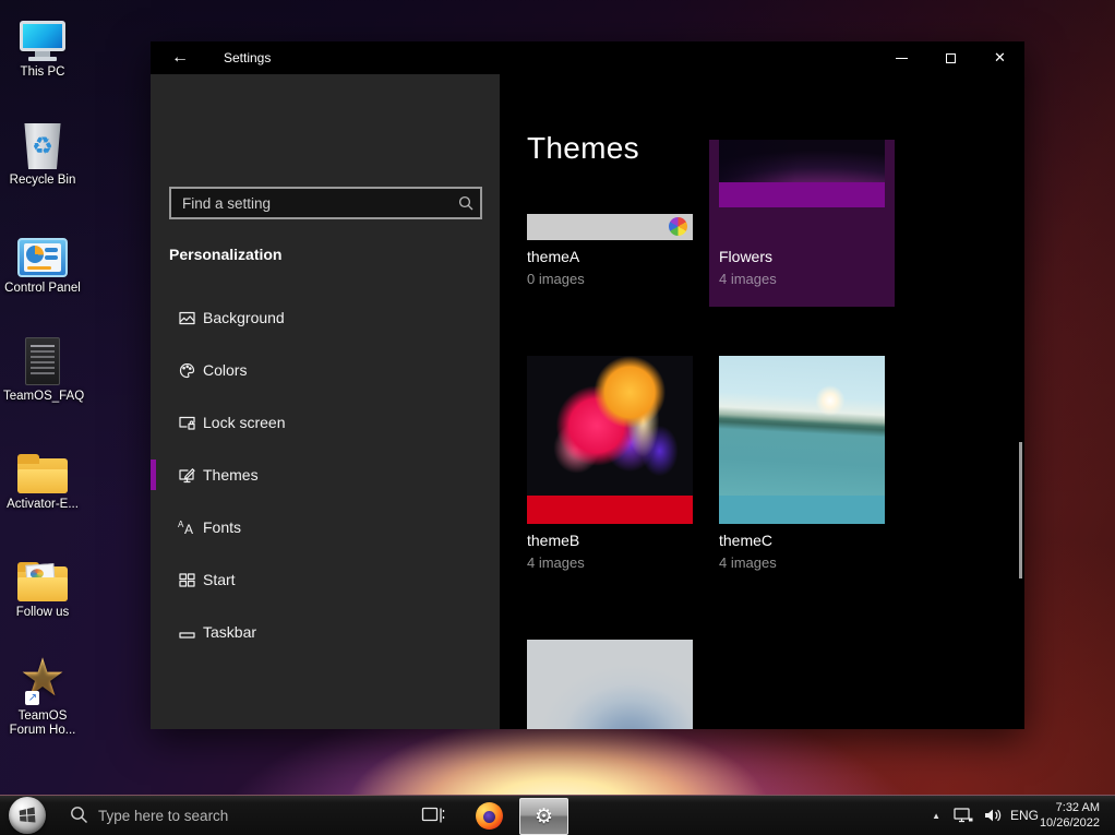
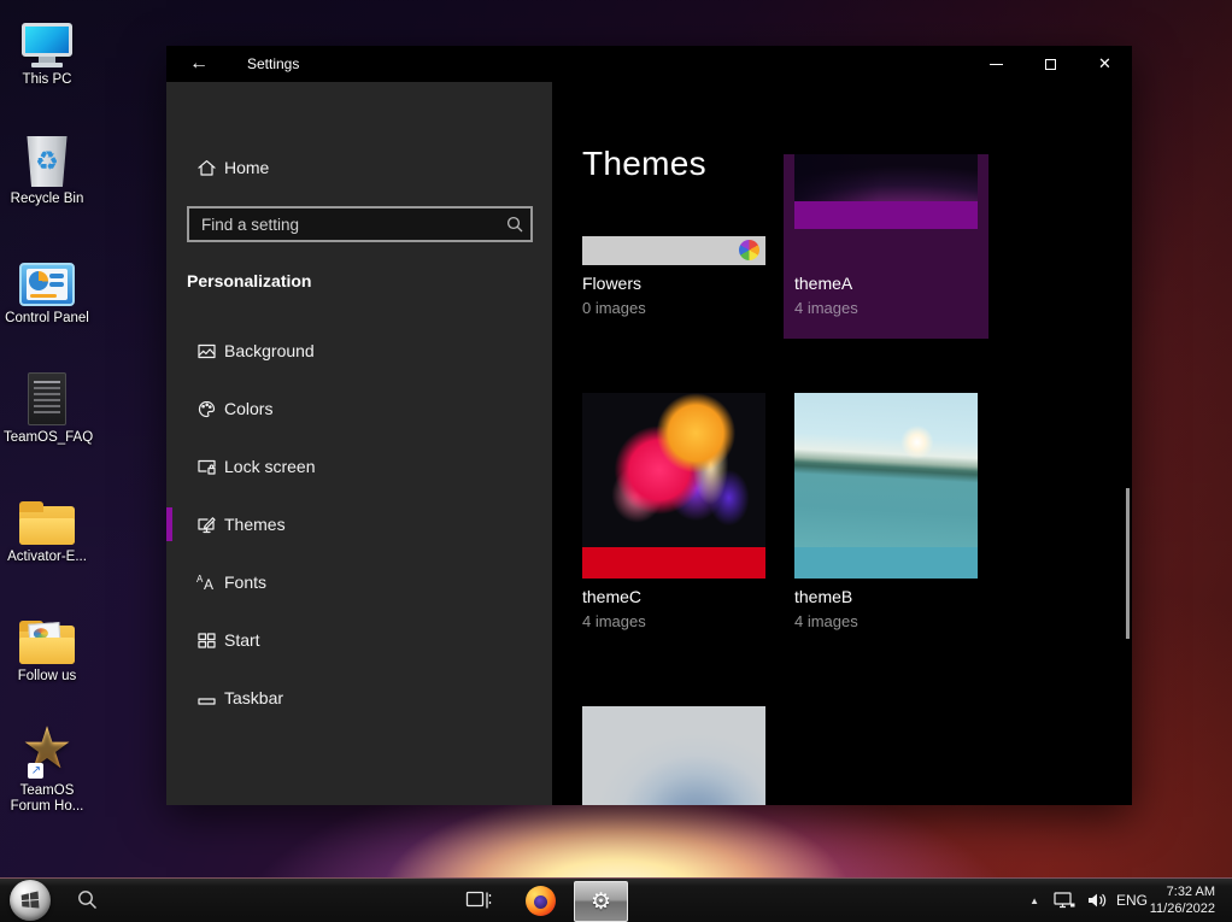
  This PC
  ♻
  Recycle Bin
  Control Panel
  TeamOS_FAQ
  Activator-E...
  Follow us
  ★
  ↗
  TeamOS Forum Ho...
  ←
  Settings
  ✕
+ Home
  Find a setting
  Personalization
  Background
  Colors
  Lock screen
  Themes
  A
  A
  Fonts
  Start
  Taskbar
  Themes
- themeA
+ Flowers
  0 images
- Flowers
+ themeA
  4 images
- themeB
+ themeC
  4 images
- themeC
+ themeB
  4 images
- Type here to search
  ⚙
  ▲
  ENG
  7:32 AM
- 10/26/2022
+ 11/26/2022
